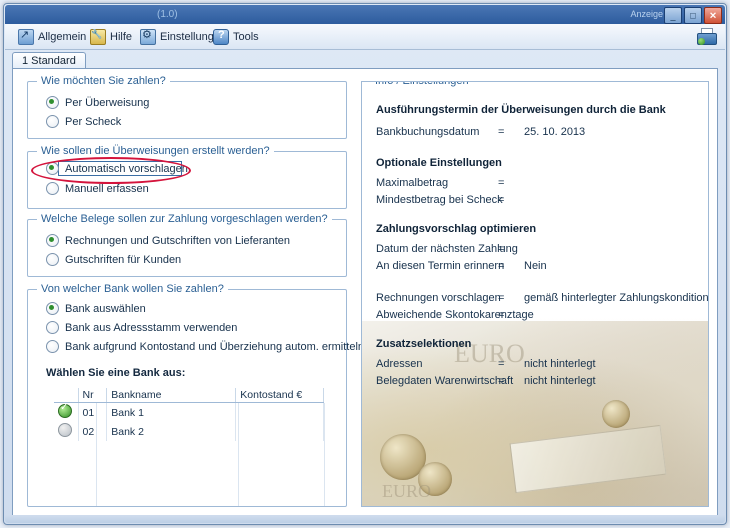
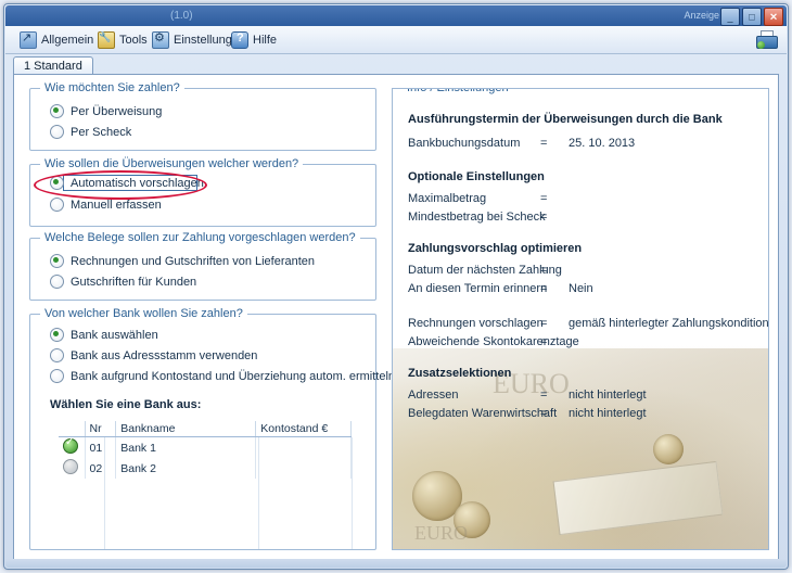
  (1.0)
  Anzeige
  _
  □
  ✕
  Allgemein
- Hilfe
+ Tools
  Einstellung
- Tools
+ Hilfe
  1 Standard
  Wie möchten Sie zahlen?
  Per Überweisung
  Per Scheck
- Wie sollen die Überweisungen erstellt werden?
+ Wie sollen die Überweisungen welcher werden?
  Automatisch vorschlagen
  Manuell erfassen
  Welche Belege sollen zur Zahlung vorgeschlagen werden?
  Rechnungen und Gutschriften von Lieferanten
  Gutschriften für Kunden
  Von welcher Bank wollen Sie zahlen?
  Bank auswählen
  Bank aus Adressstamm verwenden
  Bank aufgrund Kontostand und Überziehung autom. ermittel
  Wählen Sie eine Bank aus:
  	Nr	Bankname	Kontostand €
  	01	Bank 1
  	02	Bank 2
  EURO
  EURO
  Ausführungstermin der Überweisungen durch die Bank
  Bankbuchungsdatum
  =
  25. 10. 2013
  Optionale Einstellungen
  Maximalbetrag
  =
  Mindestbetrag bei Scheck
  =
  Zahlungsvorschlag optimieren
  Datum der nächsten Zahlung
  =
  An diesen Termin erinnern
  =
  Nein
  Rechnungen vorschlagen
  =
  gemäß hinterlegter Zahlungskondition
  Abweichende Skontokarenztage
  =
  Zusatzselektionen
  Adressen
  =
  nicht hinterlegt
  Belegdaten Warenwirtschaft
  =
  nicht hinterlegt
